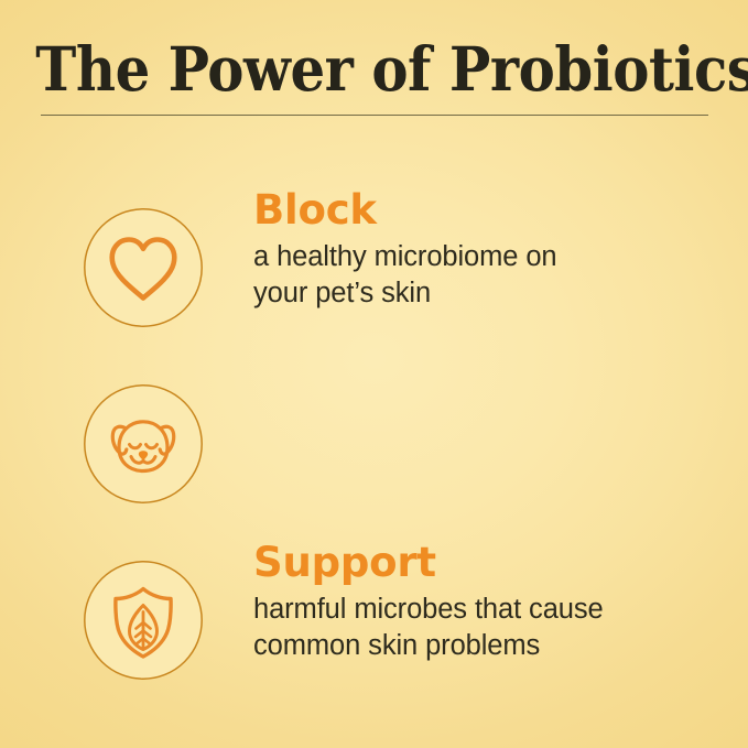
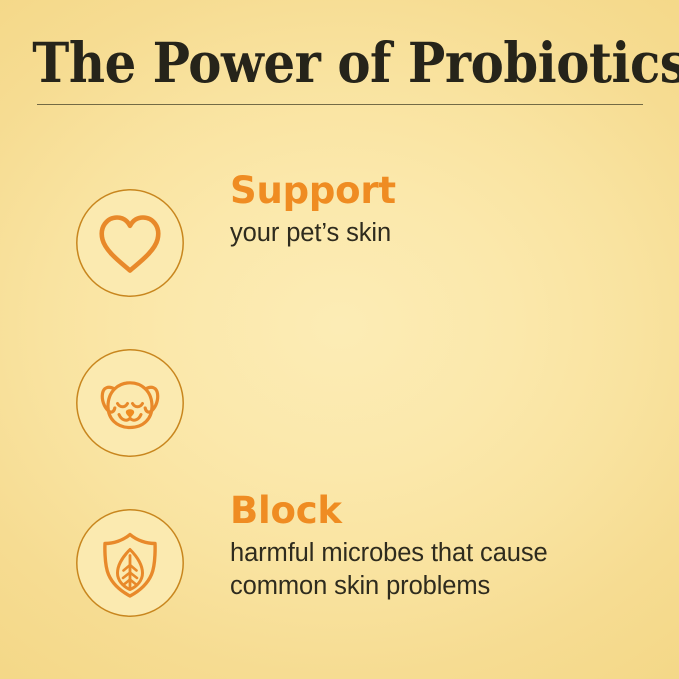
  The Power of Probiotics
- Block
+ Support
- a healthy microbiome on
  your pet’s skin
- Support
+ Block
  harmful microbes that cause
  common skin problems
